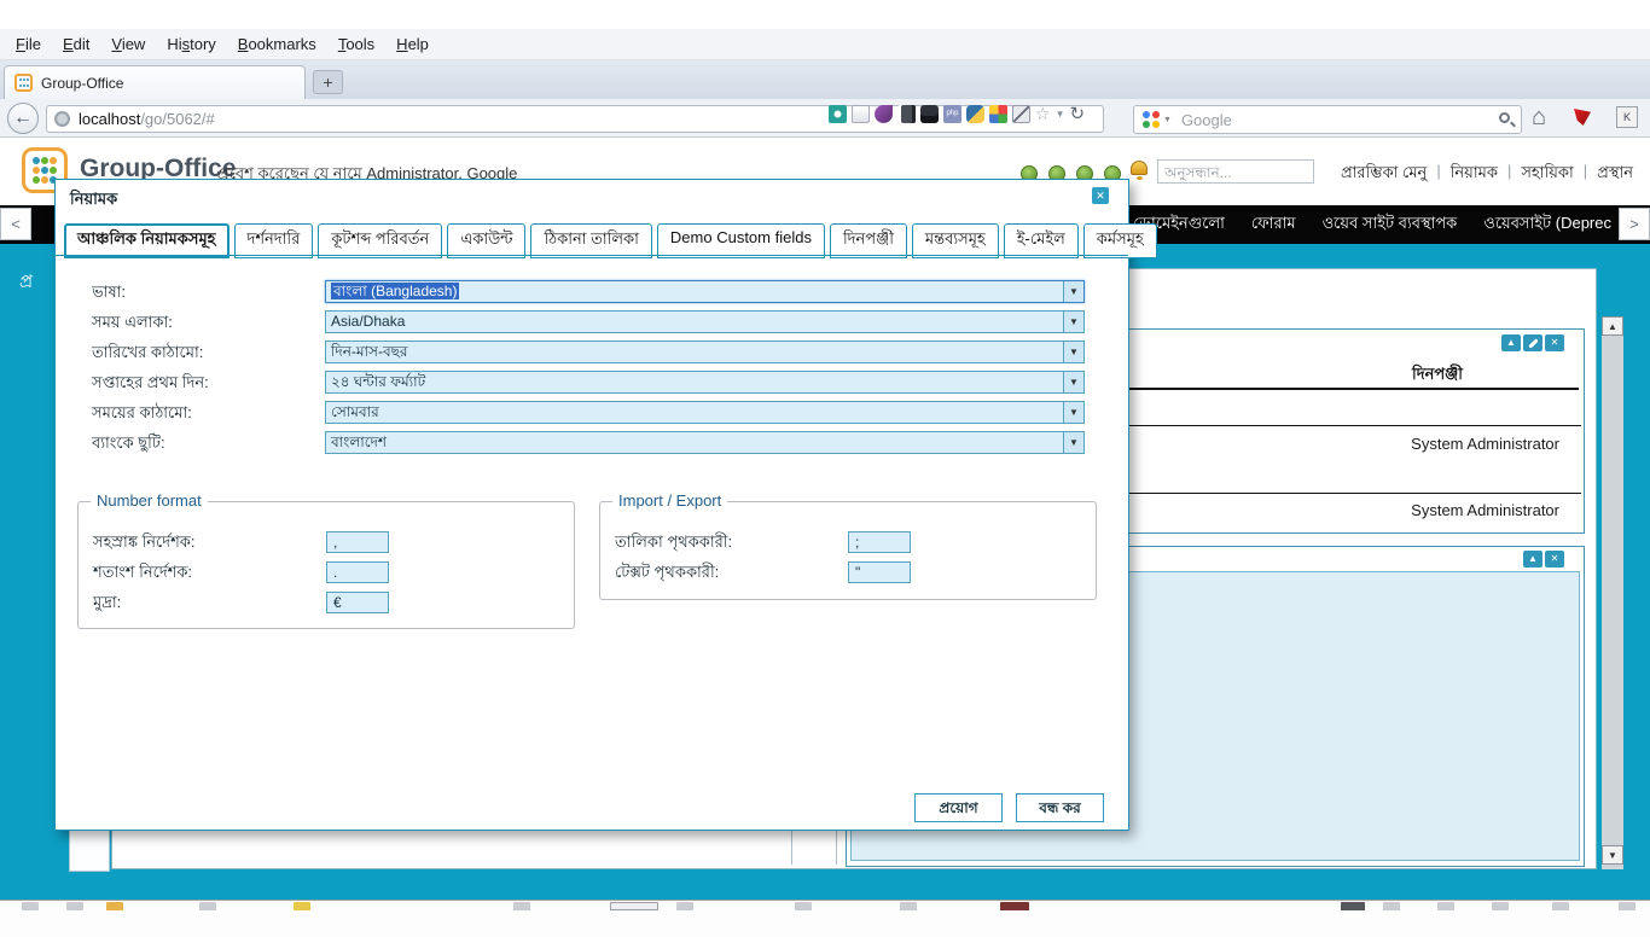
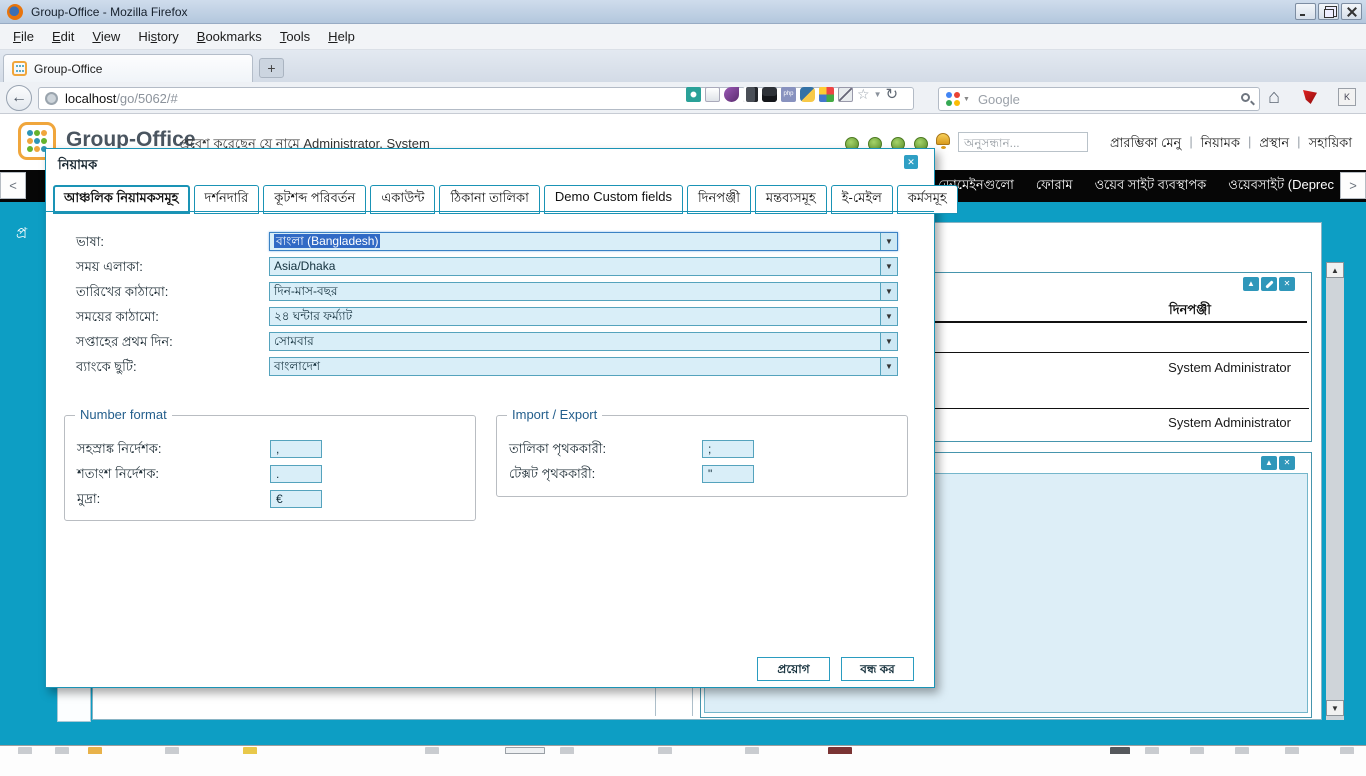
+ Group-Office - Mozilla Firefox
  File
  Edit
  View
  History
  Bookmarks
  Tools
  Help
  Group-Office
  +
  ←
  localhost
  /go/5062/#
  ☆
  ▼
  ↻
  Google
  ⌂
  K
  Group-Office
- প্রবেশ করেছেন যে নামে Administrator, Google
+ প্রবেশ করেছেন যে নামে Administrator, System
  অনুসন্ধান...
  প্রারম্ভিকা মেনু
  |
  নিয়ামক
  |
- সহায়িকা
+ প্রস্থান
  |
- প্রস্থান
+ সহায়িকা
  <
  ফোরাম
  ওয়েব সাইট ব্যবস্থাপক
  ওয়েবসাইট (Deprec
  >
  প্র
  ▲
  ✕
  দিনপঞ্জী
  System Administrator
  System Administrator
  ▲
  ✕
  ▲
  ▼
  নিয়ামক
  ✕
  আঞ্চলিক নিয়ামকসমূহ
  দর্শনদারি
  কূটশব্দ পরিবর্তন
  একাউন্ট
  ঠিকানা তালিকা
  Demo Custom fields
  দিনপঞ্জী
  মন্তব্যসমূহ
  ই-মেইল
  কর্মসমূহ
  ভাষা:
  বাংলা (Bangladesh)
  ▼
  সময় এলাকা:
  Asia/Dhaka
  ▼
  তারিখের কাঠামো:
  দিন-মাস-বছর
  ▼
- সপ্তাহের প্রথম দিন:
+ সময়ের কাঠামো:
  ২৪ ঘন্টার ফর্ম্যাট
  ▼
- সময়ের কাঠামো:
+ সপ্তাহের প্রথম দিন:
  সোমবার
  ▼
  ব্যাংকে ছুটি:
  বাংলাদেশ
  ▼
  Number format
  সহস্রাঙ্ক নির্দেশক:
  ,
  শতাংশ নির্দেশক:
  .
  মুদ্রা:
  €
  Import / Export
  তালিকা পৃথককারী:
  ;
  টেক্সট পৃথককারী:
  "
  প্রয়োগ
  বন্ধ কর
